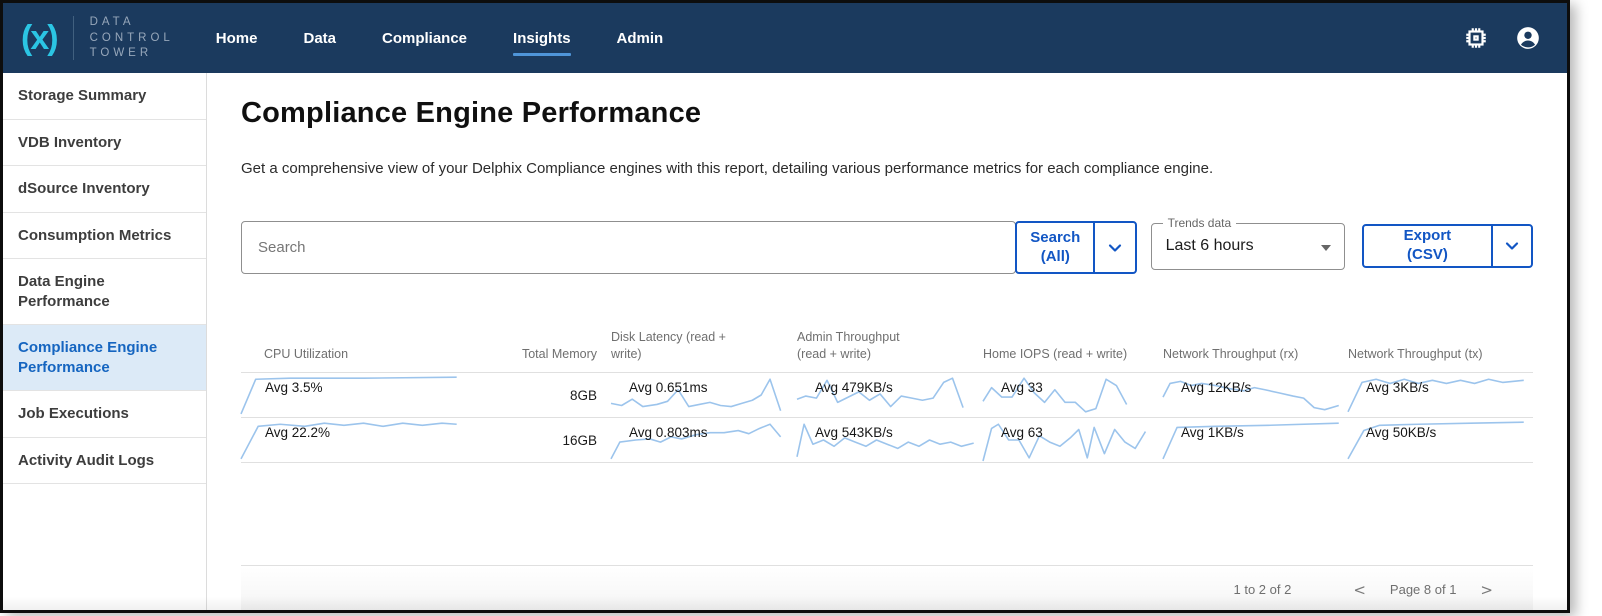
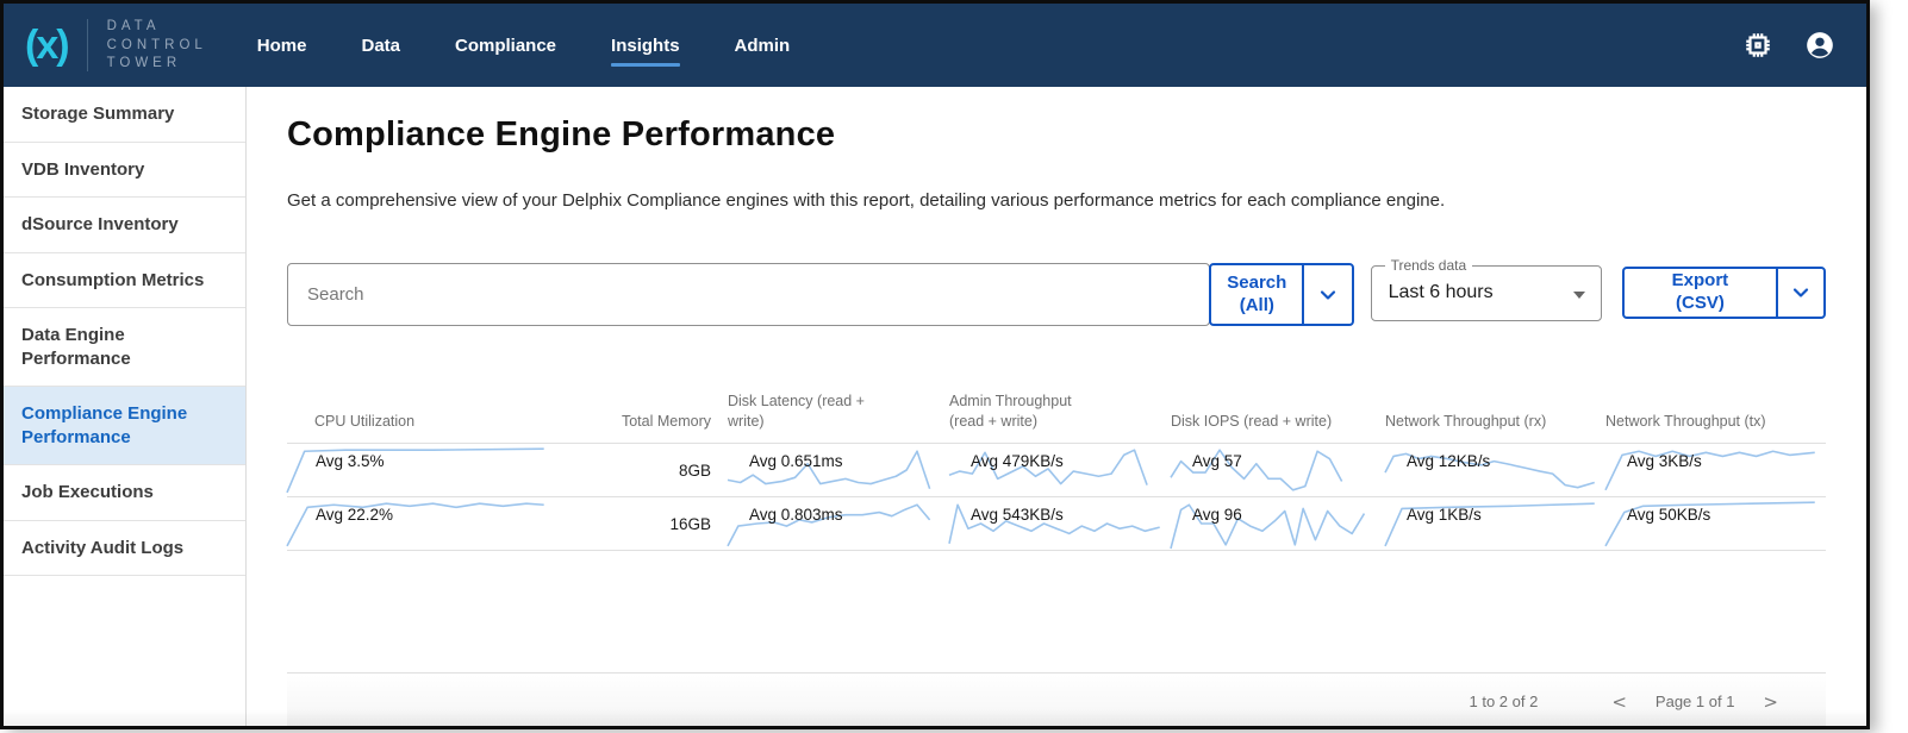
  (x)
  DATA
  CONTROL
  TOWER
  Home
  Data
  Compliance
  Insights
  Admin
  Storage Summary
  VDB Inventory
  dSource Inventory
  Consumption Metrics
  Data Engine Performance
  Compliance Engine Performance
  Job Executions
  Activity Audit Logs
  Compliance Engine Performance
  Get a comprehensive view of your Delphix Compliance engines with this report, detailing various performance metrics for each compliance engine.
  Search
  Search
  (All)
  Trends data
  Last 6 hours
  Export (CSV)
  CPU Utilization
  Total Memory
  Disk Latency (read + write)
  Admin Throughput (read + write)
- Home IOPS (read + write)
+ Disk IOPS (read + write)
  Network Throughput (rx)
  Network Throughput (tx)
  Avg 3.5%
  8GB
  Avg 0.651ms
  Avg 479KB/s
- Avg 33
+ Avg 57
  Avg 12KB/s
  Avg 3KB/s
  Avg 22.2%
  16GB
  Avg 0.803ms
  Avg 543KB/s
- Avg 63
+ Avg 96
  Avg 1KB/s
  Avg 50KB/s
  1 to 2 of 2
  <
- Page 8 of 1
+ Page 1 of 1
  >
